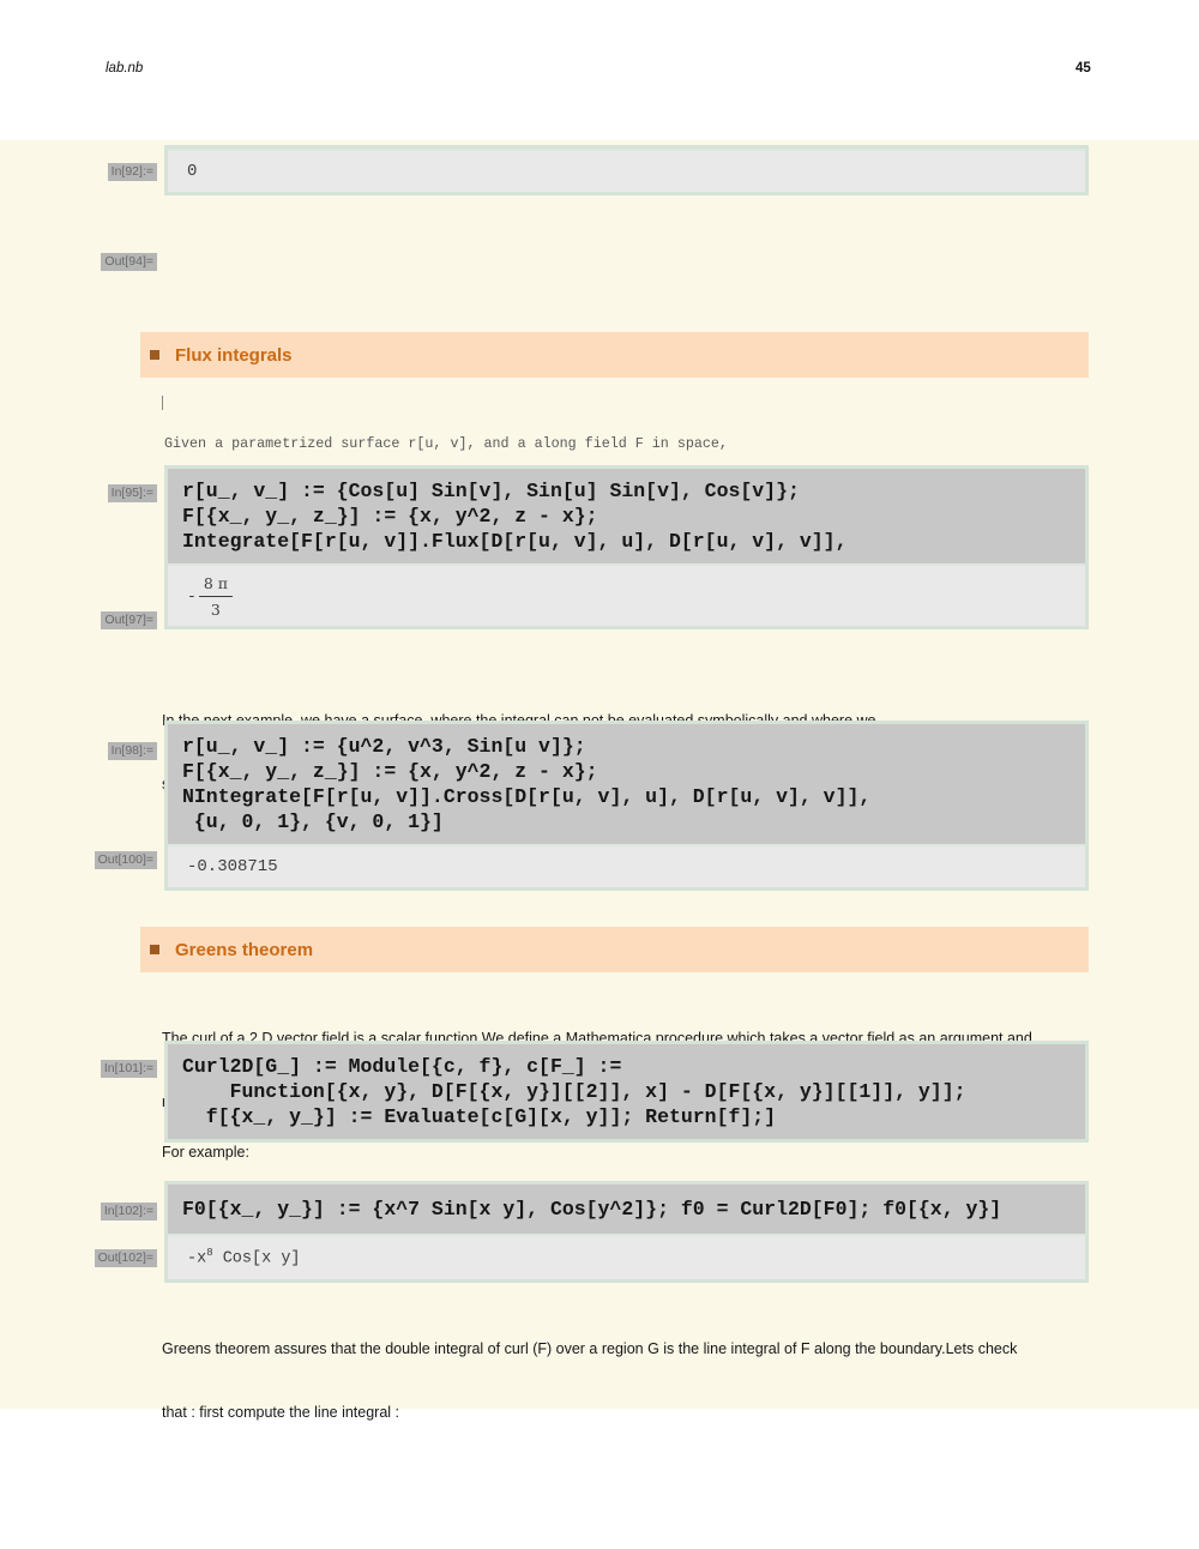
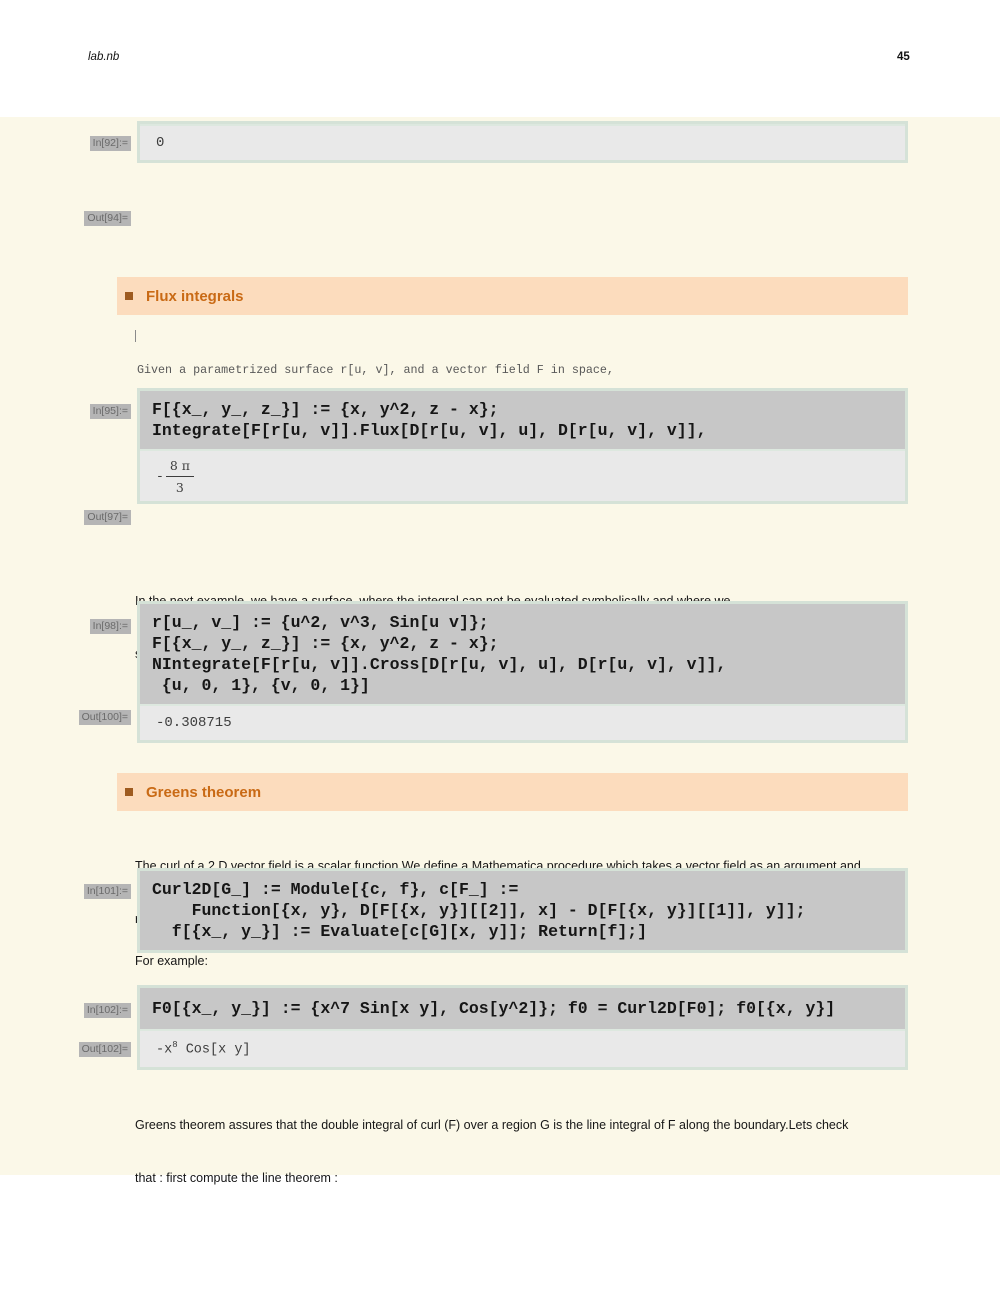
  lab.nb
  45
  In[92]:=
  Out[94]=
  0
  Flux integrals
- Given a parametrized surface r[u, v], and a along field F in space,
+ Given a parametrized surface r[u, v], and a vector field F in space,
  In[95]:=
  Out[97]=
- r[u_, v_] := {Cos[u] Sin[v], Sin[u] Sin[v], Cos[v]};
  F[{x_, y_, z_}] := {x, y^2, z - x};
  Integrate[F[r[u, v]].Flux[D[r[u, v], u], D[r[u, v], v]],
  -
  8 π
  3
  In[98]:=
  Out[100]=
  r[u_, v_] := {u^2, v^3, Sin[u v]};
  F[{x_, y_, z_}] := {x, y^2, z - x};
  NIntegrate[F[r[u, v]].Cross[D[r[u, v], u], D[r[u, v], v]],
  {u, 0, 1}, {v, 0, 1}]
  -0.308715
  Greens theorem
  The curl of a 2 D vector field is a scalar function.We define a Mathematica procedure which takes a vector field as an argument and
  In[101]:=
  Curl2D[G_] := Module[{c, f}, c[F_] :=
  Function[{x, y}, D[F[{x, y}][[2]], x] - D[F[{x, y}][[1]], y]];
  f[{x_, y_}] := Evaluate[c[G][x, y]]; Return[f];]
  For example:
  In[102]:=
  Out[102]=
  F0[{x_, y_}] := {x^7 Sin[x y], Cos[y^2]}; f0 = Curl2D[F0]; f0[{x, y}]
  -x8 Cos[x y]
  Greens theorem assures that the double integral of curl (F) over a region G is the line integral of F along the boundary.Lets check
- that : first compute the line integral :
+ that : first compute the line theorem :
